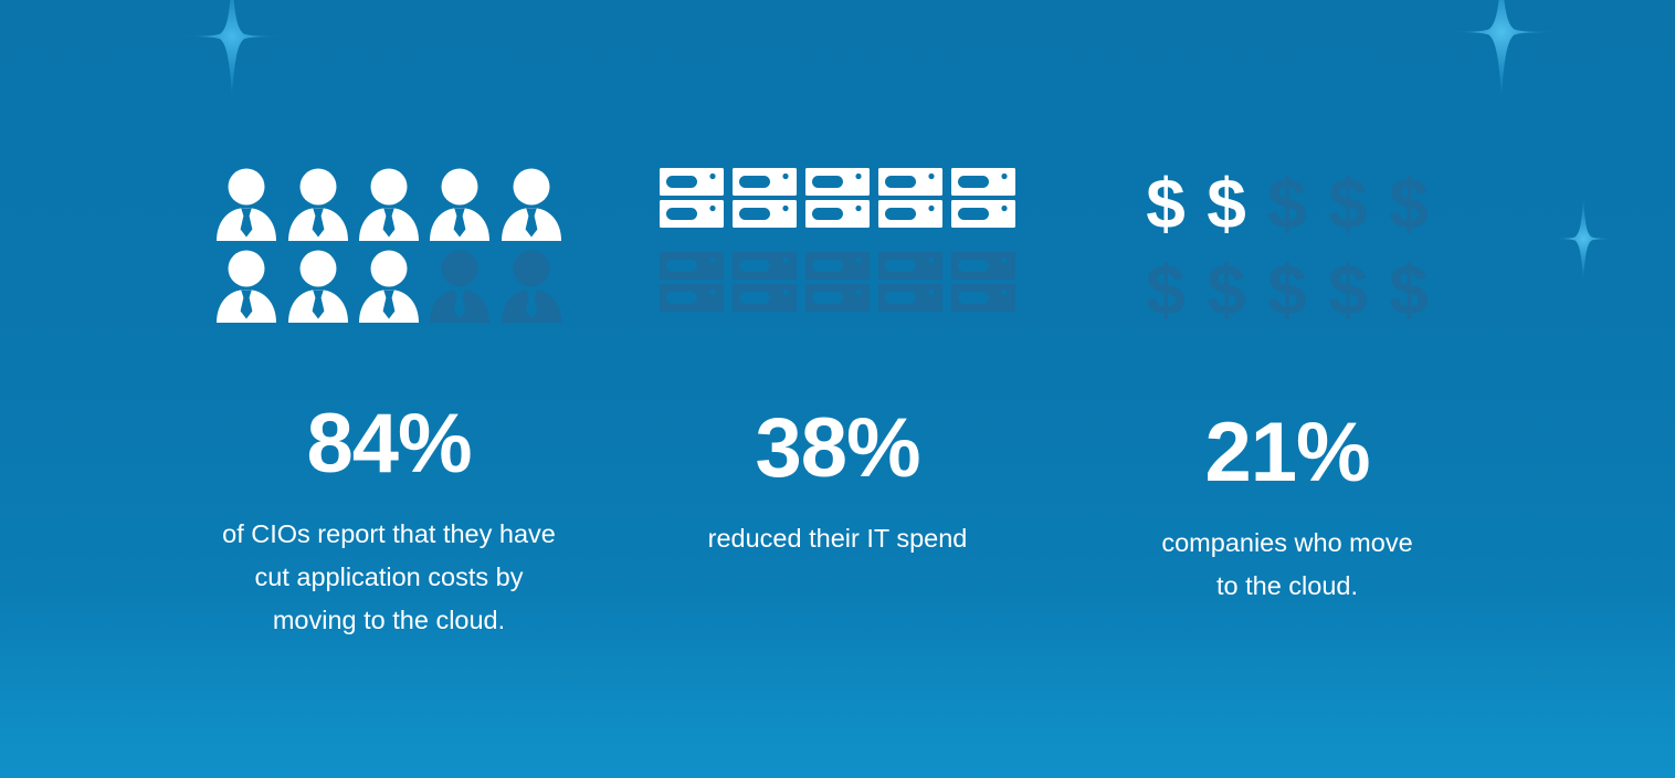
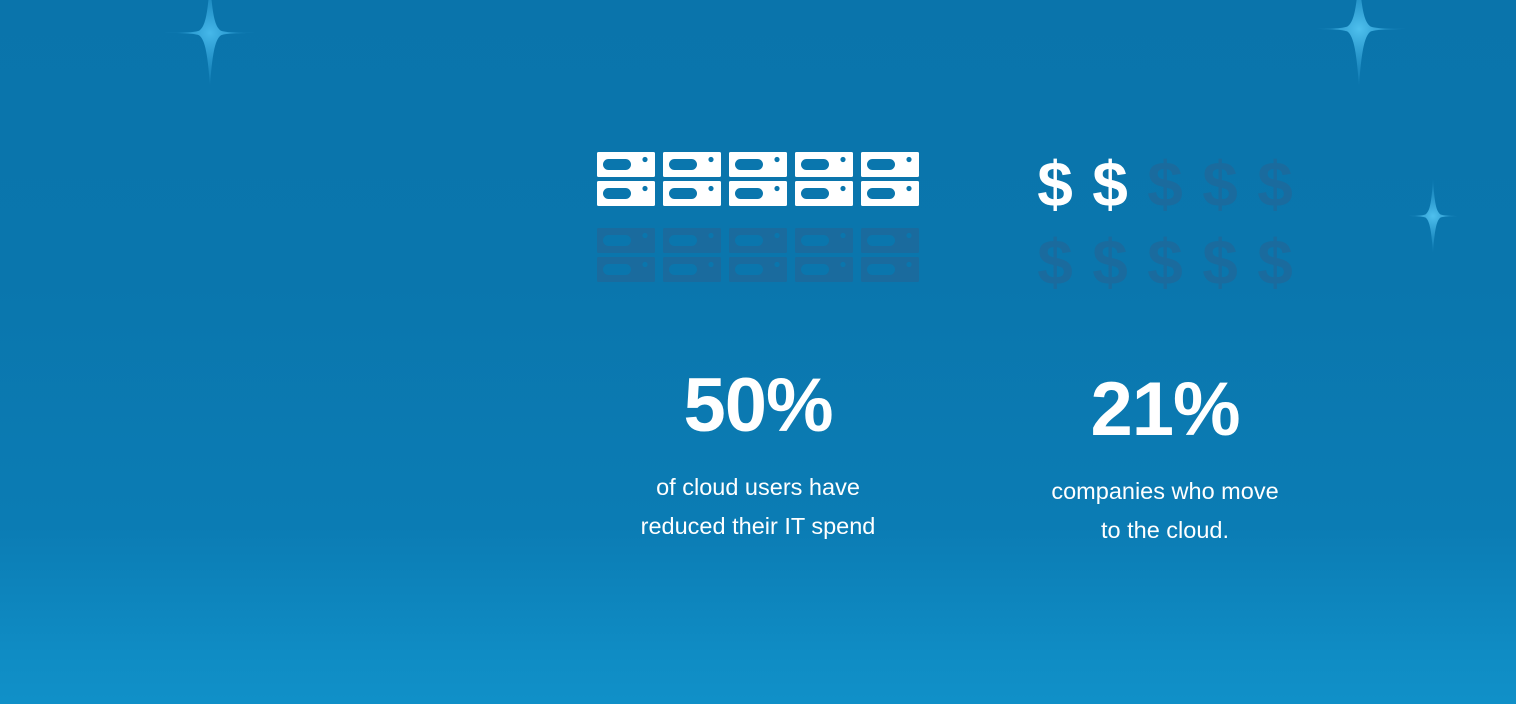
- 84%
- of CIOs report that they have
- cut application costs by
- moving to the cloud.
- 38%
+ 50%
+ of cloud users have
  reduced their IT spend
  $
  $
  21%
  companies who move
  to the cloud.
